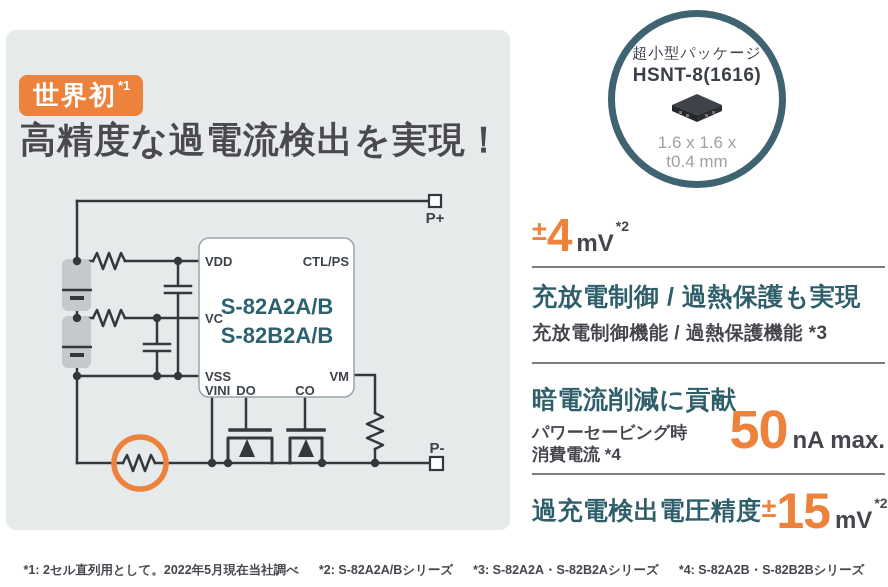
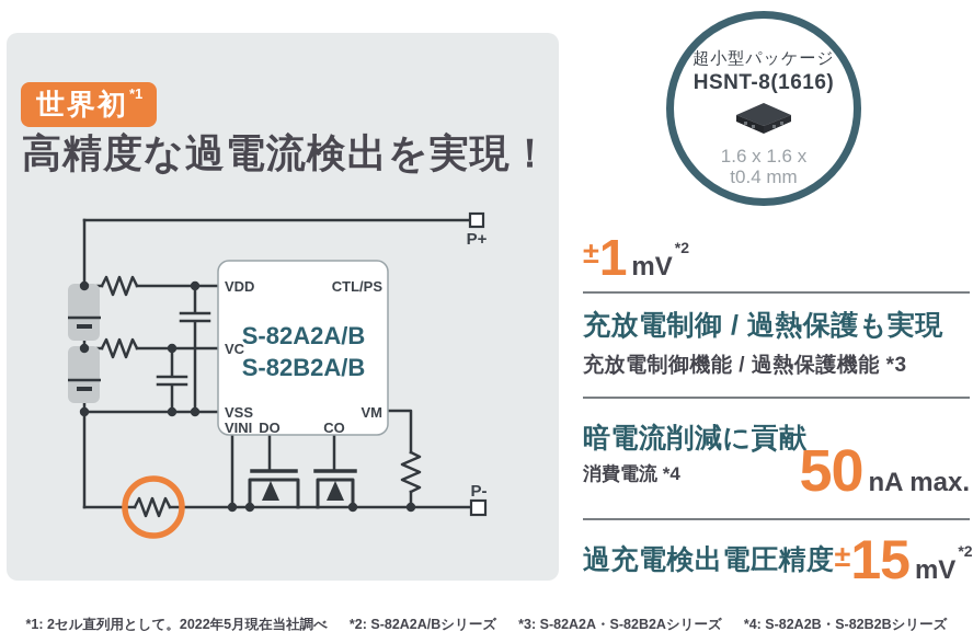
  世界初*1
  高精度な過電流検出を実現！
  VDD
  CTL/PS
  VC
  VSS
  VINI
  DO
  CO
  VM
  S-82A2A/B
  S-82B2A/B
  P+
  P-
  超小型パッケージ
  HSNT-8(1616)
  1.6 x 1.6 x
  t0.4 mm
- ±4 mV*2
+ ±1 mV*2
  充放電制御 / 過熱保護も実現
  充放電制御機能 / 過熱保護機能 *3
  暗電流削減に貢献
- パワーセービング時
  消費電流 *4
  50 nA max.
  過充電検出電圧精度
  ±15 mV*2
  *1: 2セル直列用として。2022年5月現在当社調べ
  *2: S-82A2A/Bシリーズ
  *3: S-82A2A・S-82B2Aシリーズ
  *4: S-82A2B・S-82B2Bシリーズ
